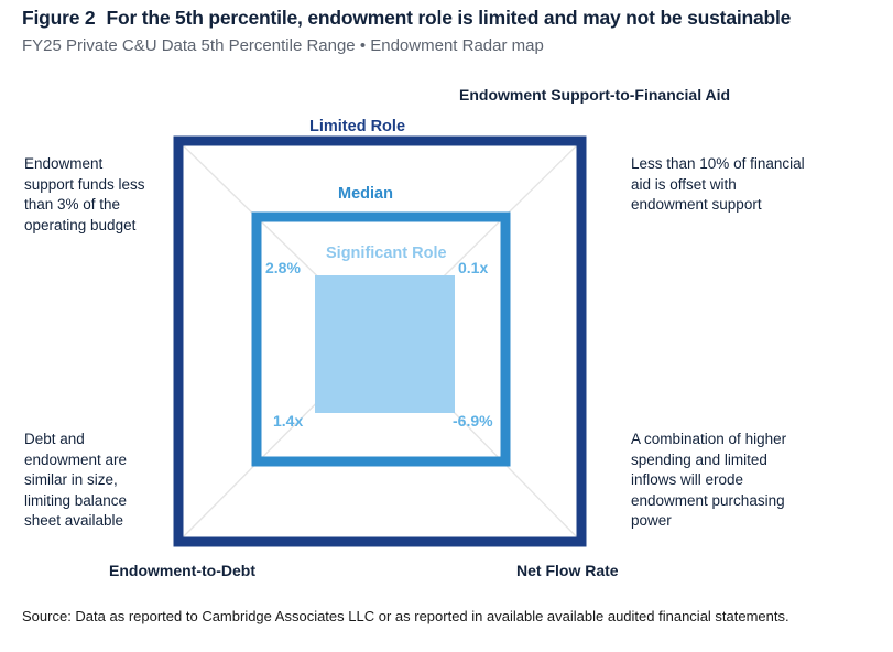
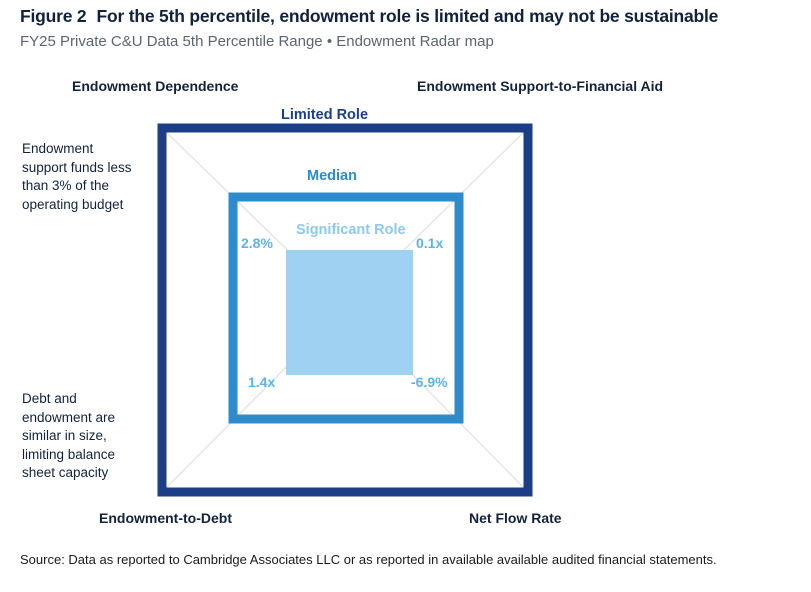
  Figure 2 For the 5th percentile, endowment role is limited and may not be sustainable
  FY25 Private C&U Data 5th Percentile Range • Endowment Radar map
+ Endowment Dependence
  Endowment Support-to-Financial Aid
  Endowment-to-Debt
  Net Flow Rate
  Limited Role
  Median
  Significant Role
  2.8%
  0.1x
  1.4x
  -6.9%
  Endowment support funds less than 3% of the operating budget
- Less than 10% of financial aid is offset with endowment support
- Debt and endowment are similar in size, limiting balance sheet available
+ Debt and endowment are similar in size, limiting balance sheet capacity
- A combination of higher spending and limited inflows will erode endowment purchasing power
  Source: Data as reported to Cambridge Associates LLC or as reported in available available audited financial statements.
